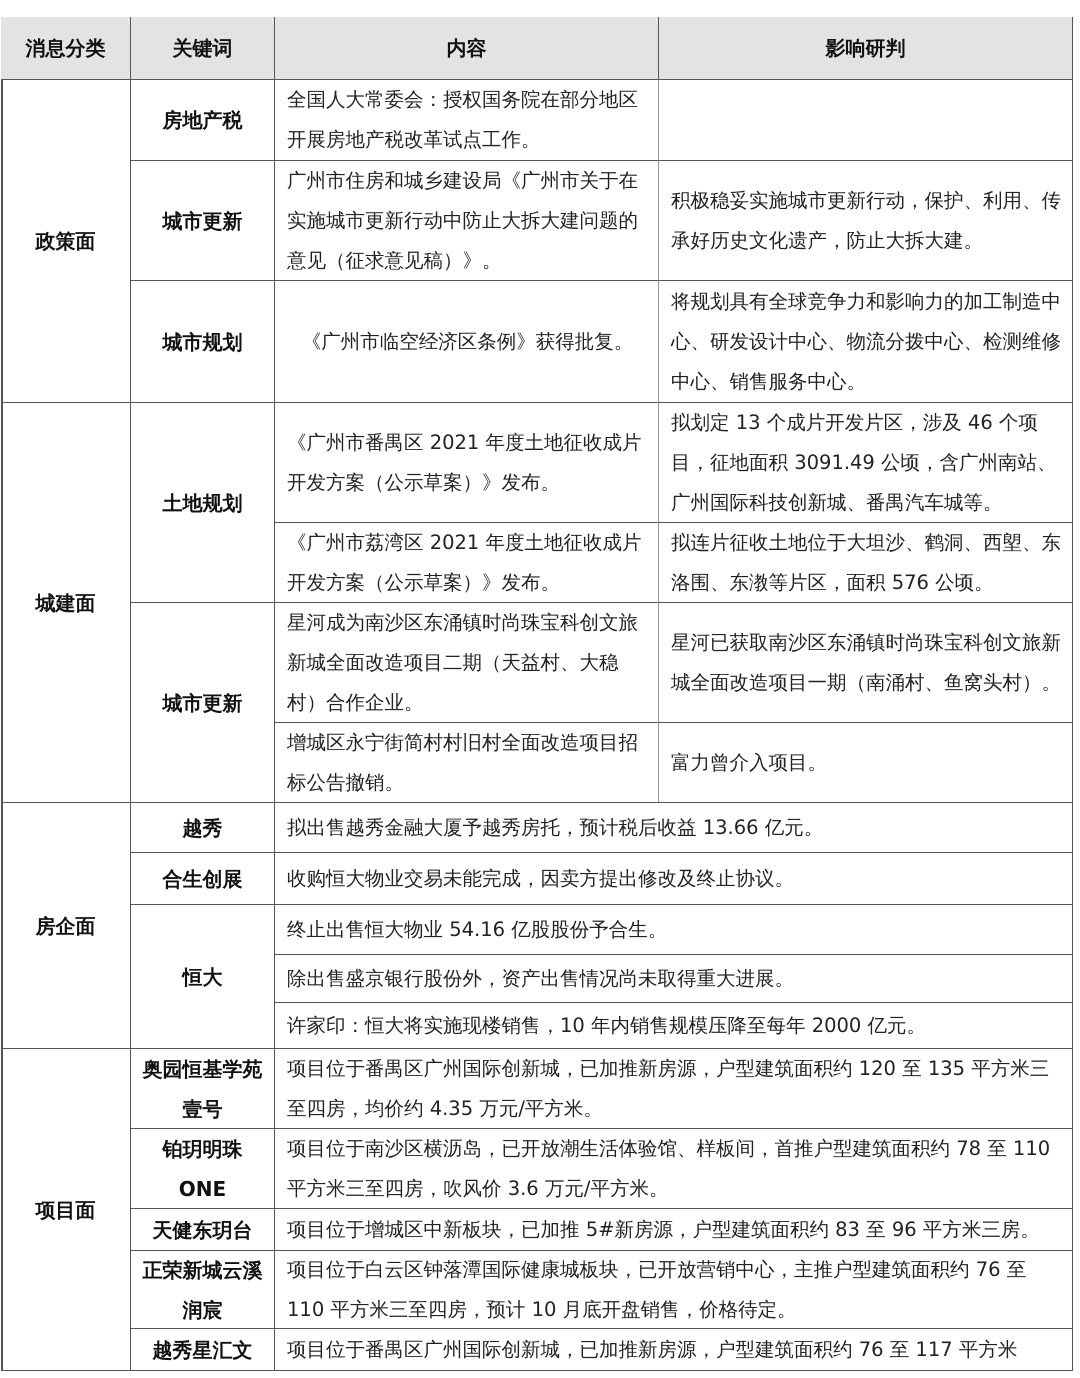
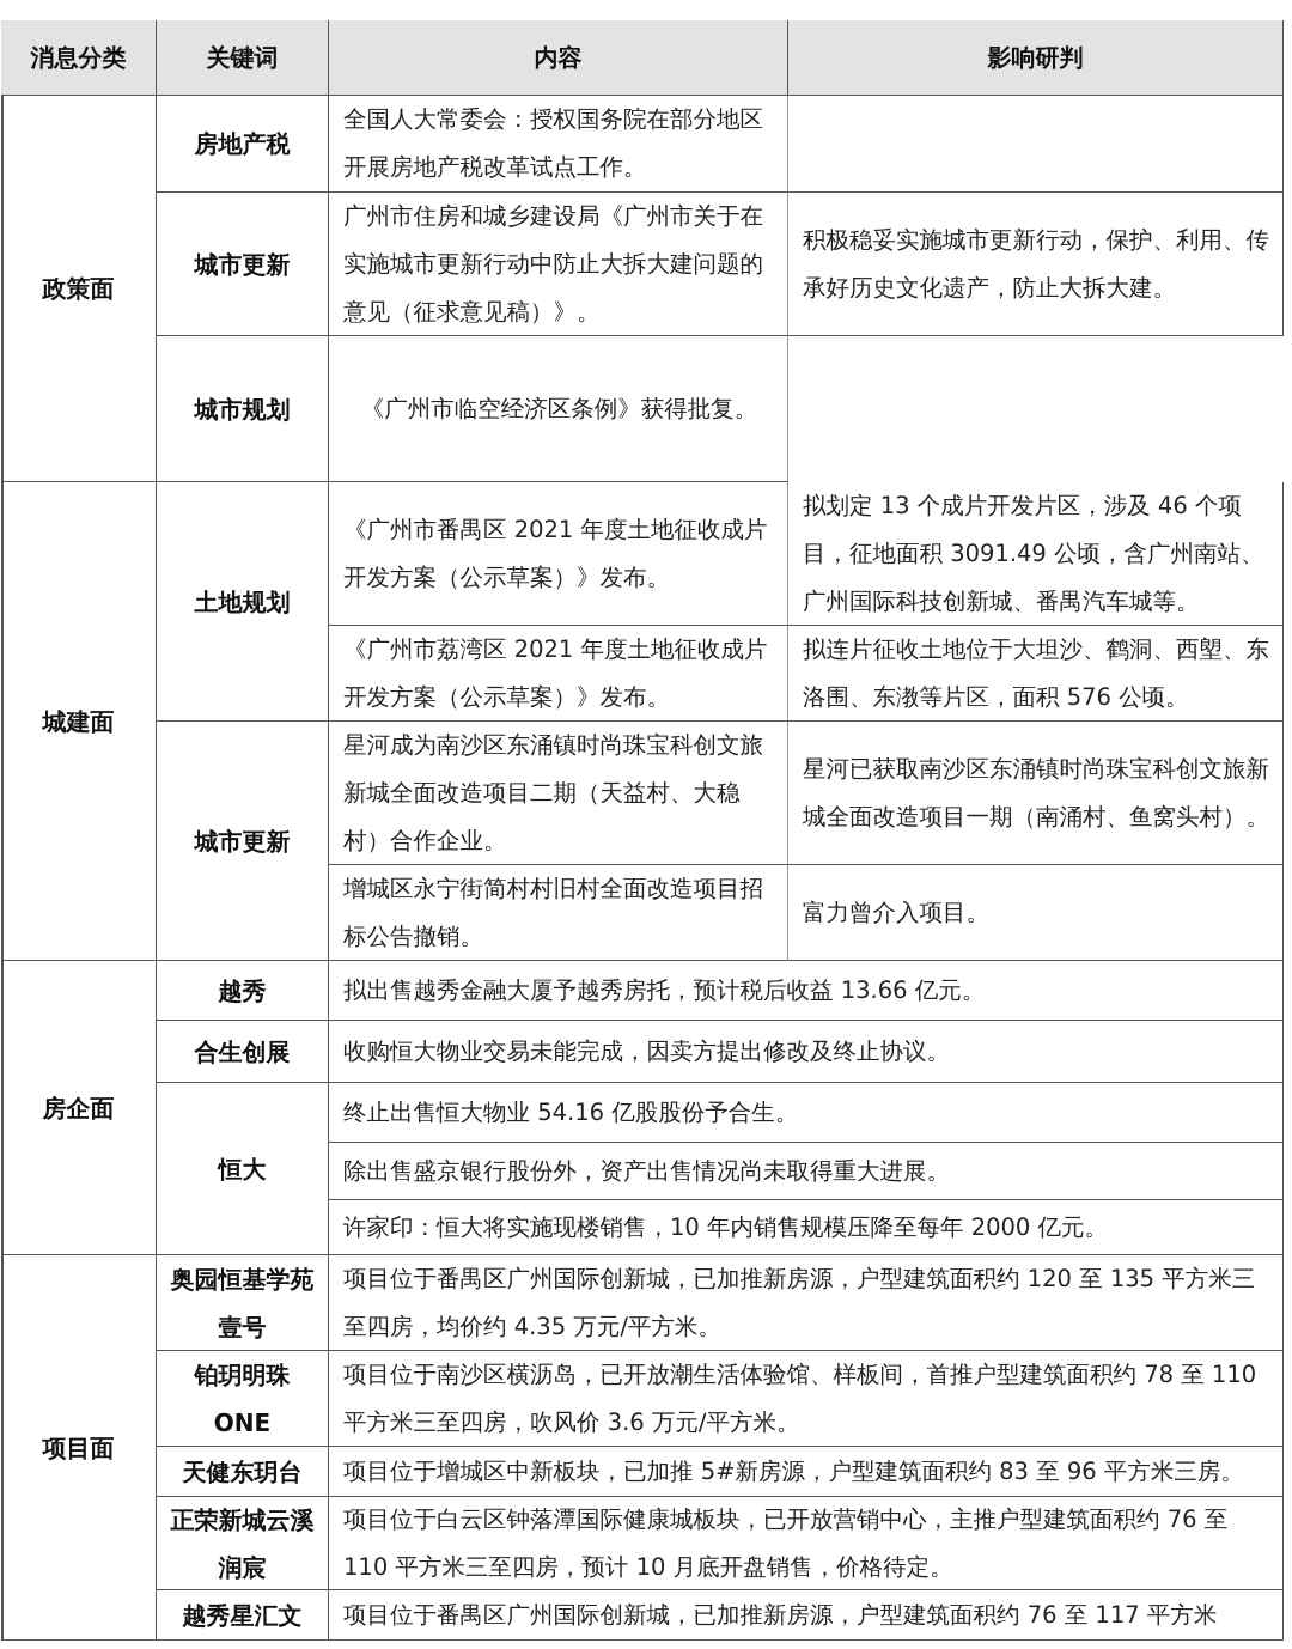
  消息分类
  关键词
  内容
  影响研判
  政策面
  房地产税
  全国人大常委会：授权国务院在部分地区开展房地产税改革试点工作。
  城市更新
  广州市住房和城乡建设局《广州市关于在实施城市更新行动中防止大拆大建问题的意见（征求意见稿）》。
  积极稳妥实施城市更新行动，保护、利用、传承好历史文化遗产，防止大拆大建。
  城市规划
  《广州市临空经济区条例》获得批复。
- 将规划具有全球竞争力和影响力的加工制造中心、研发设计中心、物流分拨中心、检测维修中心、销售服务中心。
  城建面
  土地规划
  《广州市番禺区 2021 年度土地征收成片开发方案（公示草案）》发布。
  拟划定 13 个成片开发片区，涉及 46 个项目，征地面积 3091.49 公顷，含广州南站、广州国际科技创新城、番禺汽车城等。
  《广州市荔湾区 2021 年度土地征收成片开发方案（公示草案）》发布。
  拟连片征收土地位于大坦沙、鹤洞、西塱、东洛围、东漖等片区，面积 576 公顷。
  城市更新
  星河成为南沙区东涌镇时尚珠宝科创文旅新城全面改造项目二期（天益村、大稳村）合作企业。
  星河已获取南沙区东涌镇时尚珠宝科创文旅新城全面改造项目一期（南涌村、鱼窝头村）。
  增城区永宁街简村村旧村全面改造项目招标公告撤销。
  富力曾介入项目。
  房企面
  越秀
  拟出售越秀金融大厦予越秀房托，预计税后收益 13.66 亿元。
  合生创展
  收购恒大物业交易未能完成，因卖方提出修改及终止协议。
  恒大
  终止出售恒大物业 54.16 亿股股份予合生。
  除出售盛京银行股份外，资产出售情况尚未取得重大进展。
  许家印：恒大将实施现楼销售，10 年内销售规模压降至每年 2000 亿元。
  项目面
  奥园恒基学苑壹号
  项目位于番禺区广州国际创新城，已加推新房源，户型建筑面积约 120 至 135 平方米三至四房，均价约 4.35 万元/平方米。
  铂玥明珠 ONE
  项目位于南沙区横沥岛，已开放潮生活体验馆、样板间，首推户型建筑面积约 78 至 110 平方米三至四房，吹风价 3.6 万元/平方米。
  天健东玥台
  项目位于增城区中新板块，已加推 5#新房源，户型建筑面积约 83 至 96 平方米三房。
  正荣新城云溪润宸
  项目位于白云区钟落潭国际健康城板块，已开放营销中心，主推户型建筑面积约 76 至 110 平方米三至四房，预计 10 月底开盘销售，价格待定。
  越秀星汇文
  项目位于番禺区广州国际创新城，已加推新房源，户型建筑面积约 76 至 117 平方米
